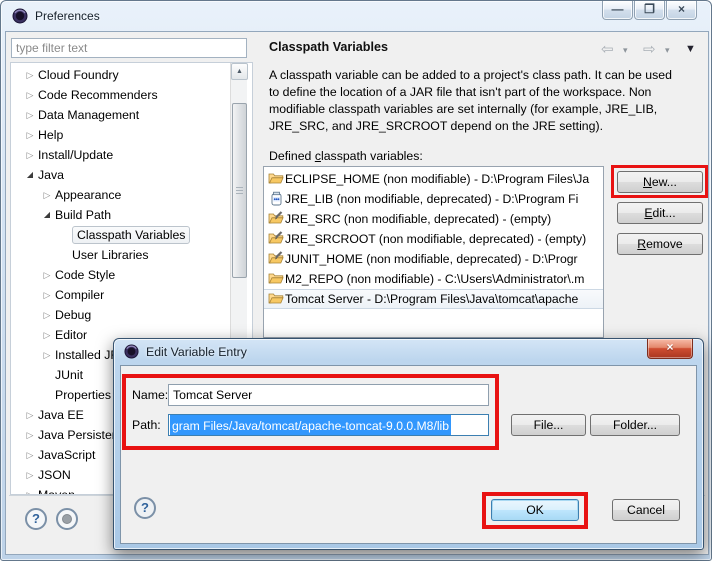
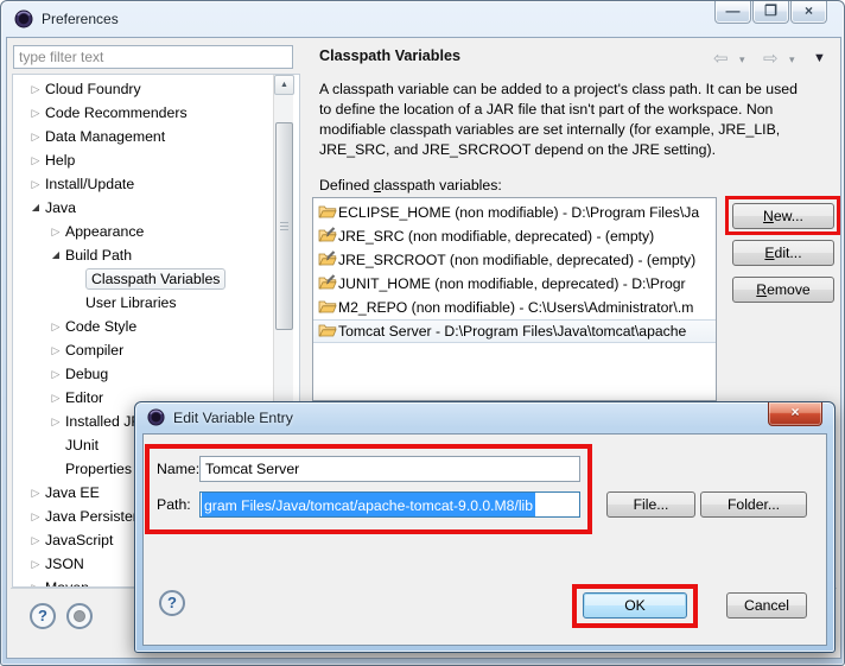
  Preferences
  —
  ❐
  ×
  type filter text
  ▷
  Cloud Foundry
  ▷
  Code Recommenders
  ▷
  Data Management
  ▷
  Help
  ▷
  Install/Update
  ◢
  Java
  ▷
  Appearance
  ◢
  Build Path
  Classpath Variables
  User Libraries
  ▷
  Code Style
  ▷
  Compiler
  ▷
  Debug
  ▷
  Editor
  ▷
  Installed J
  JUnit
  Properties
  ▷
  Java EE
  ▷
  Java Persiste
  ▷
  JavaScript
  ▷
  JSON
  Classpath Variables
  ⇦
  ▾
  ⇨
  ▾
  ▼
  A classpath variable can be added to a project's class path. It can be used
  to define the location of a JAR file that isn't part of the workspace. Non
  modifiable classpath variables are set internally (for example, JRE_LIB,
  JRE_SRC, and JRE_SRCROOT depend on the JRE setting).
  Defined classpath variables:
  ECLIPSE_HOME (non modifiable) - D:\Program Files\Ja
- JRE_LIB (non modifiable, deprecated) - D:\Program Fi
  JRE_SRC (non modifiable, deprecated) - (empty)
  JRE_SRCROOT (non modifiable, deprecated) - (empty)
  JUNIT_HOME (non modifiable, deprecated) - D:\Progr
  M2_REPO (non modifiable) - C:\Users\Administrator\.m
  Tomcat Server - D:\Program Files\Java\tomcat\apache
  New...
  Edit...
  Remove
  ?
  Edit Variable Entry
  ×
  Name:
  Tomcat Server
  Path:
  gram Files/Java/tomcat/apache-tomcat-9.0.0.M8/lib
  File...
  Folder...
  ?
  OK
  Cancel
